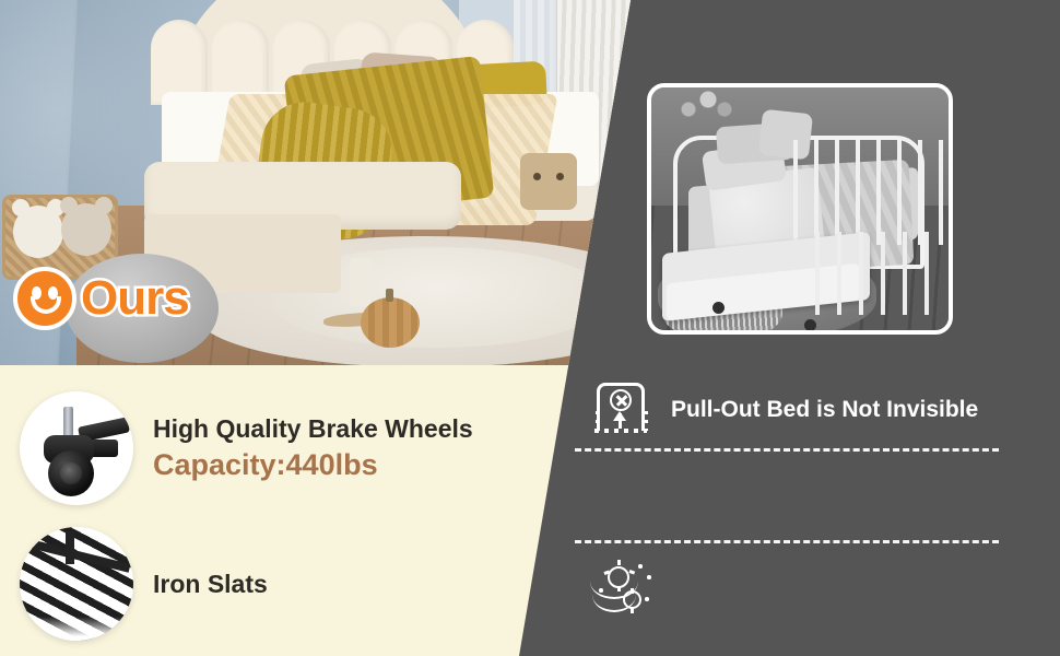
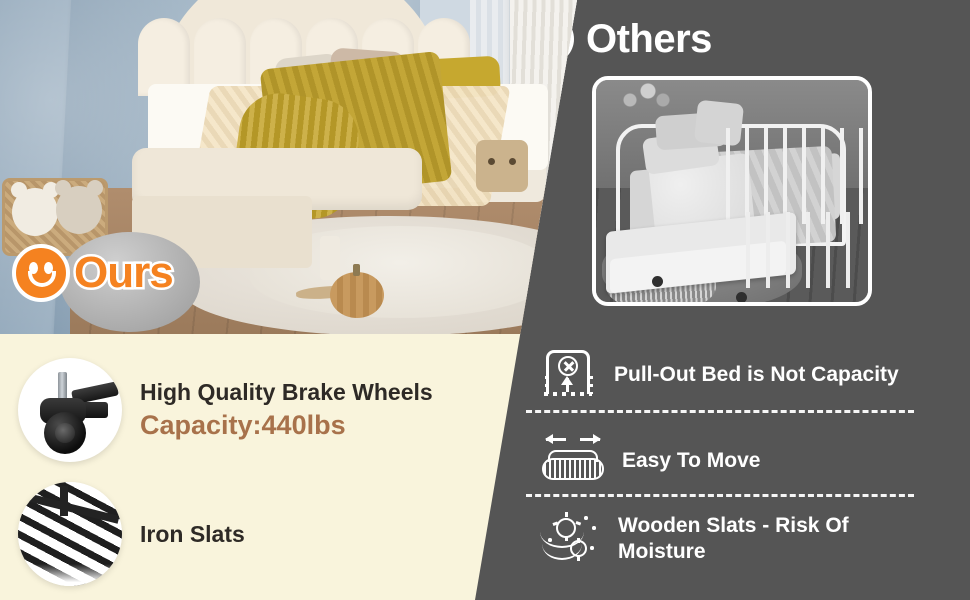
+ Others
- Pull-Out Bed is Not Invisible
+ Pull-Out Bed is Not Capacity
+ Easy To Move
+ Wooden Slats - Risk Of Moisture
  Ours
  High Quality Brake Wheels
  Capacity:440lbs
  Iron Slats
